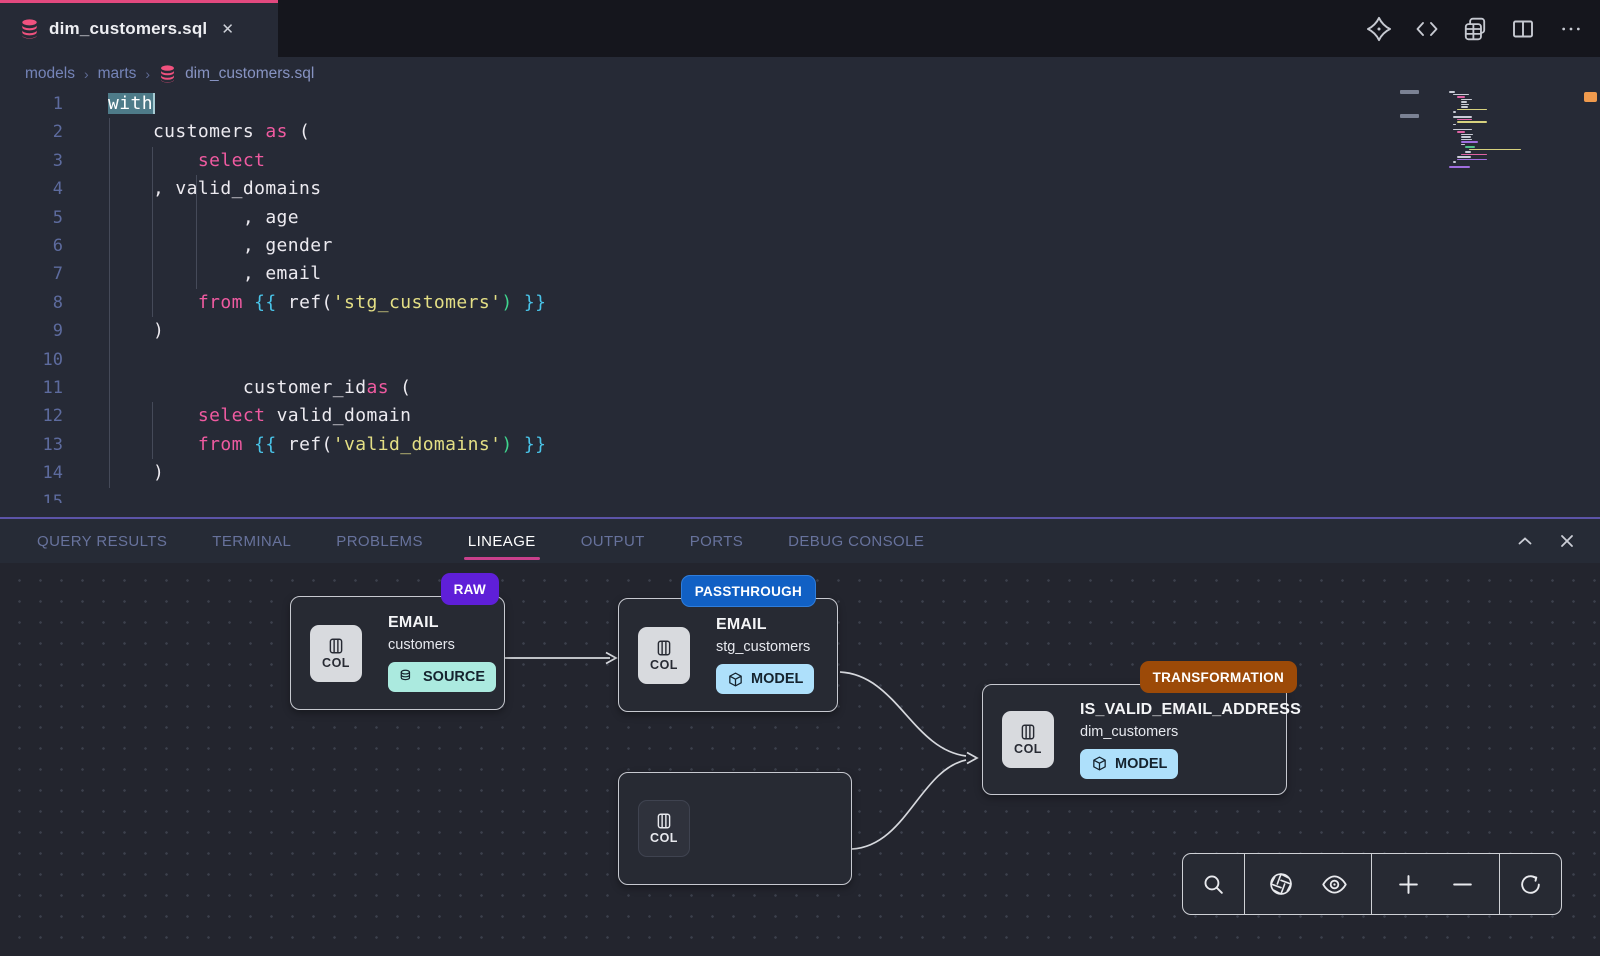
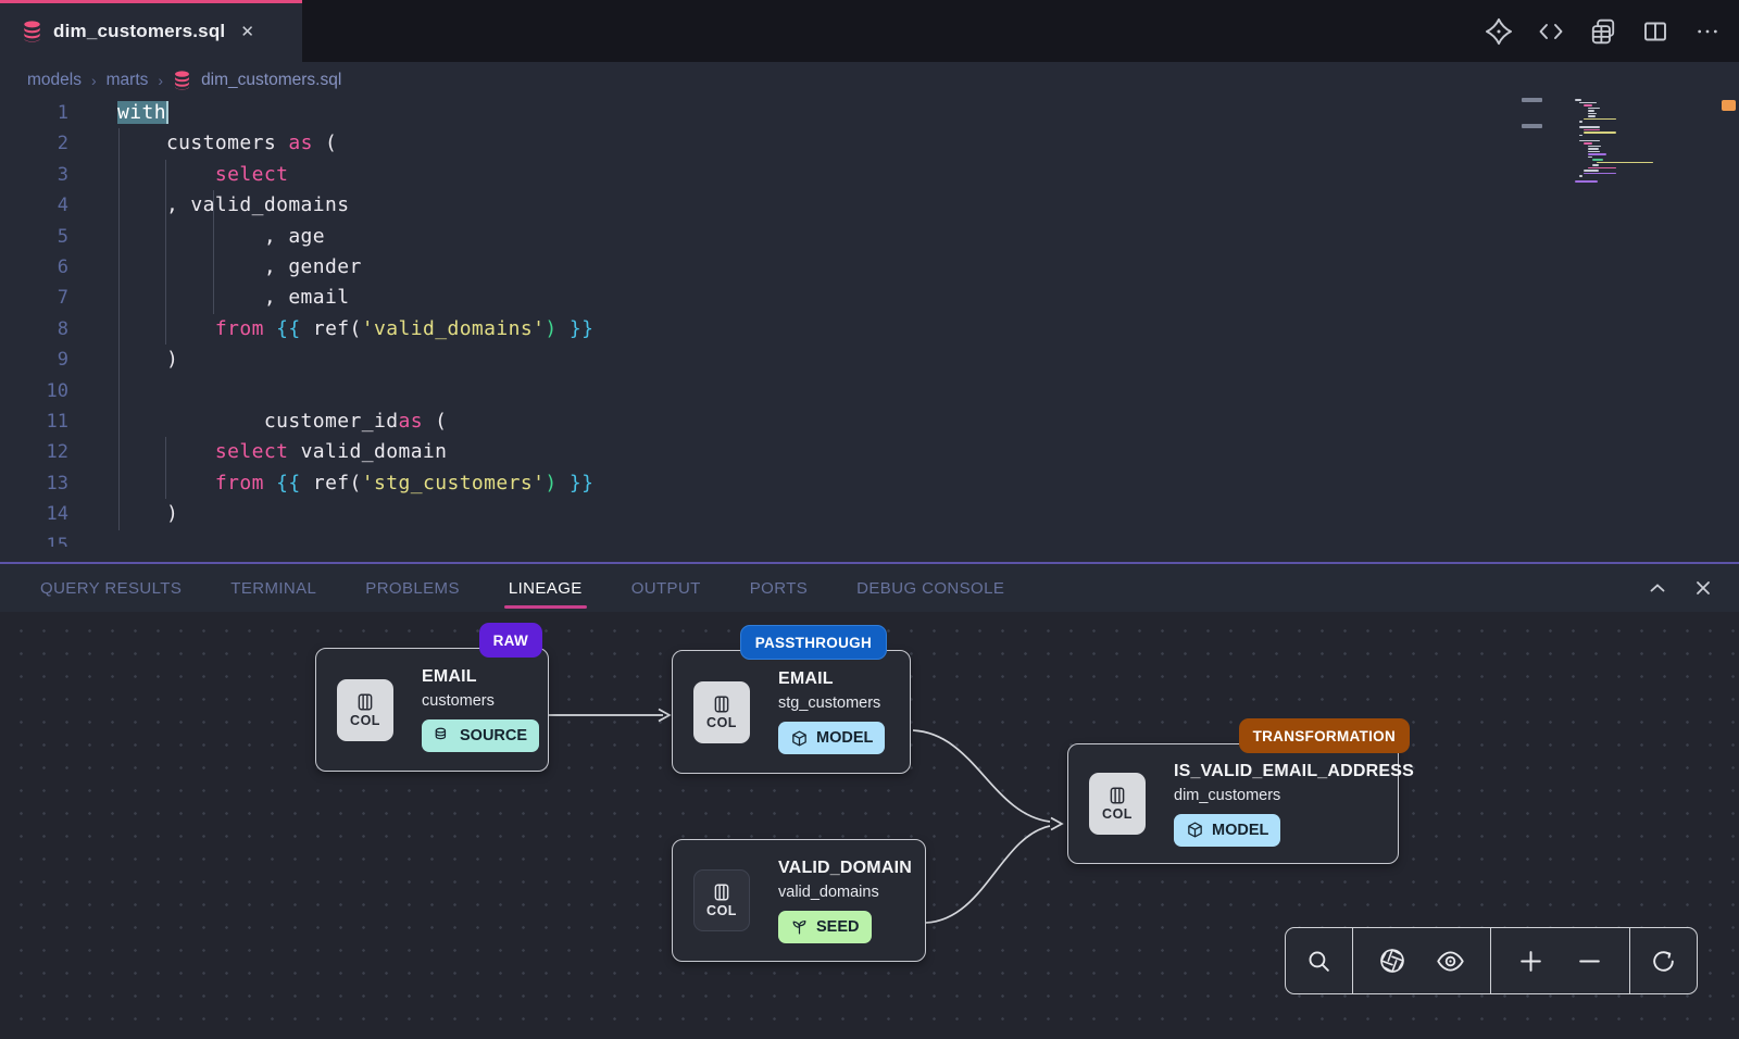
  dim_customers.sql
  ✕
  models
  ›
  marts
  ›
  dim_customers.sql
  1
  2
  3
  4
  5
  6
  7
  8
  9
  10
  11
  12
  13
  14
  15
  with
  customers as (
  select
  , valid_domains
  , age
  , gender
  , email
- from {{ ref('stg_customers') }}
+ from {{ ref('valid_domains') }}
  )
  customer_idas (
  select valid_domain
- from {{ ref('valid_domains') }}
+ from {{ ref('stg_customers') }}
  )
  QUERY RESULTS
  TERMINAL
  PROBLEMS
  LINEAGE
  OUTPUT
  PORTS
  DEBUG CONSOLE
  RAW
  COL
  EMAIL
  customers
  SOURCE
  PASSTHROUGH
  COL
  EMAIL
  stg_customers
  MODEL
  TRANSFORMATION
  COL
  IS_VALID_EMAIL_ADDRESS
  dim_customers
  MODEL
  COL
+ VALID_DOMAIN
+ valid_domains
+ SEED
